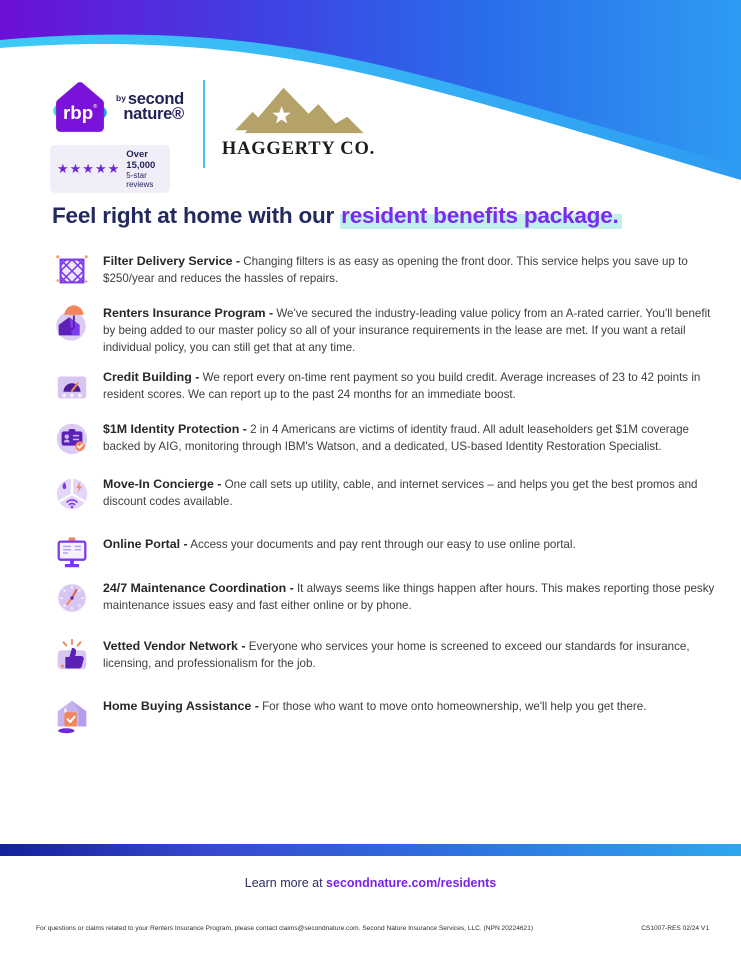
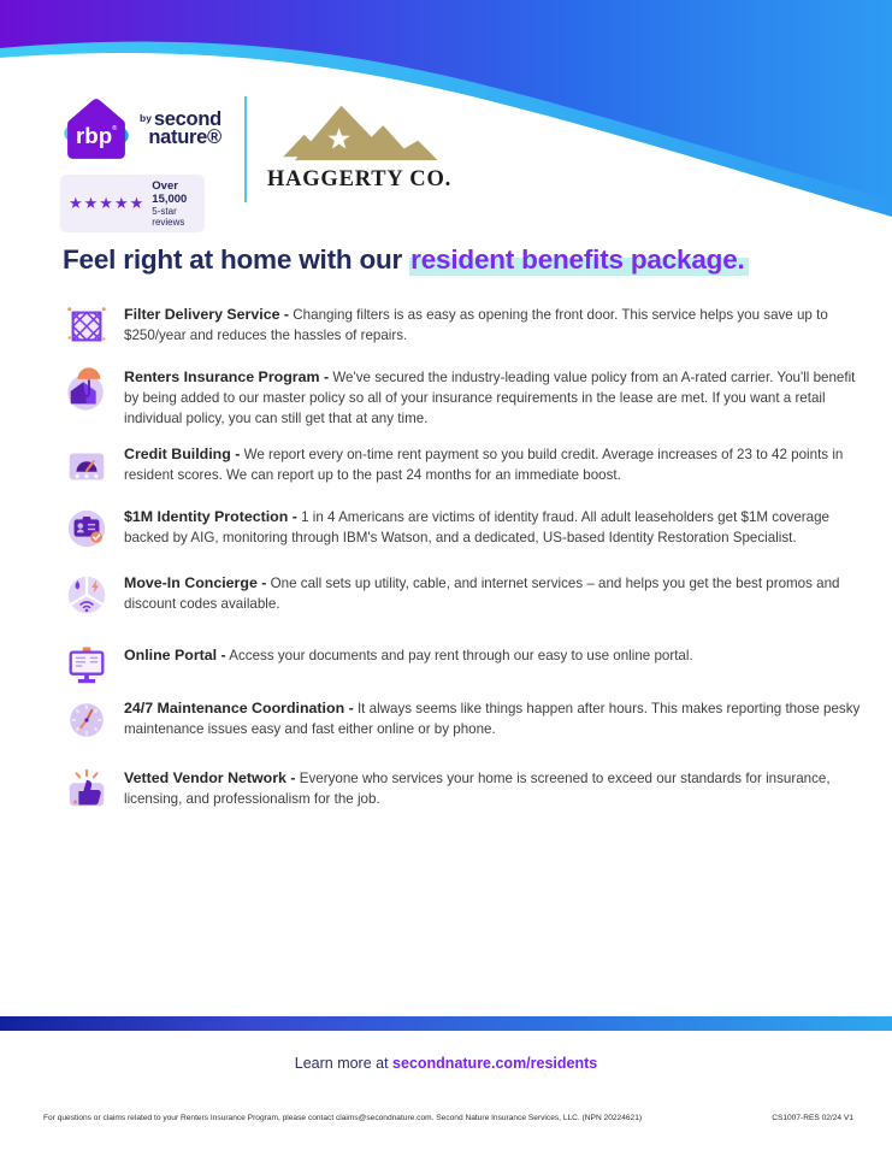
  rbp
  by
  second
  nature®
  ★★★★★
  Over 15,000
  5-star reviews
  HAGGERTY CO.
  Feel right at home with our resident benefits package.
  Filter Delivery Service - Changing filters is as easy as opening the front door. This service helps you save up to $250/year and reduces the hassles of repairs.
  Renters Insurance Program - We've secured the industry-leading value policy from an A-rated carrier. You'll benefit by being added to our master policy so all of your insurance requirements in the lease are met. If you want a retail individual policy, you can still get that at any time.
  Credit Building - We report every on-time rent payment so you build credit. Average increases of 23 to 42 points in resident scores. We can report up to the past 24 months for an immediate boost.
- $1M Identity Protection - 2 in 4 Americans are victims of identity fraud. All adult leaseholders get $1M coverage backed by AIG, monitoring through IBM's Watson, and a dedicated, US-based Identity Restoration Specialist.
+ $1M Identity Protection - 1 in 4 Americans are victims of identity fraud. All adult leaseholders get $1M coverage backed by AIG, monitoring through IBM's Watson, and a dedicated, US-based Identity Restoration Specialist.
  Move-In Concierge - One call sets up utility, cable, and internet services – and helps you get the best promos and discount codes available.
  Online Portal - Access your documents and pay rent through our easy to use online portal.
  24/7 Maintenance Coordination - It always seems like things happen after hours. This makes reporting those pesky maintenance issues easy and fast either online or by phone.
  Vetted Vendor Network - Everyone who services your home is screened to exceed our standards for insurance, licensing, and professionalism for the job.
- Home Buying Assistance - For those who want to move onto homeownership, we'll help you get there.
  Learn more at secondnature.com/residents
